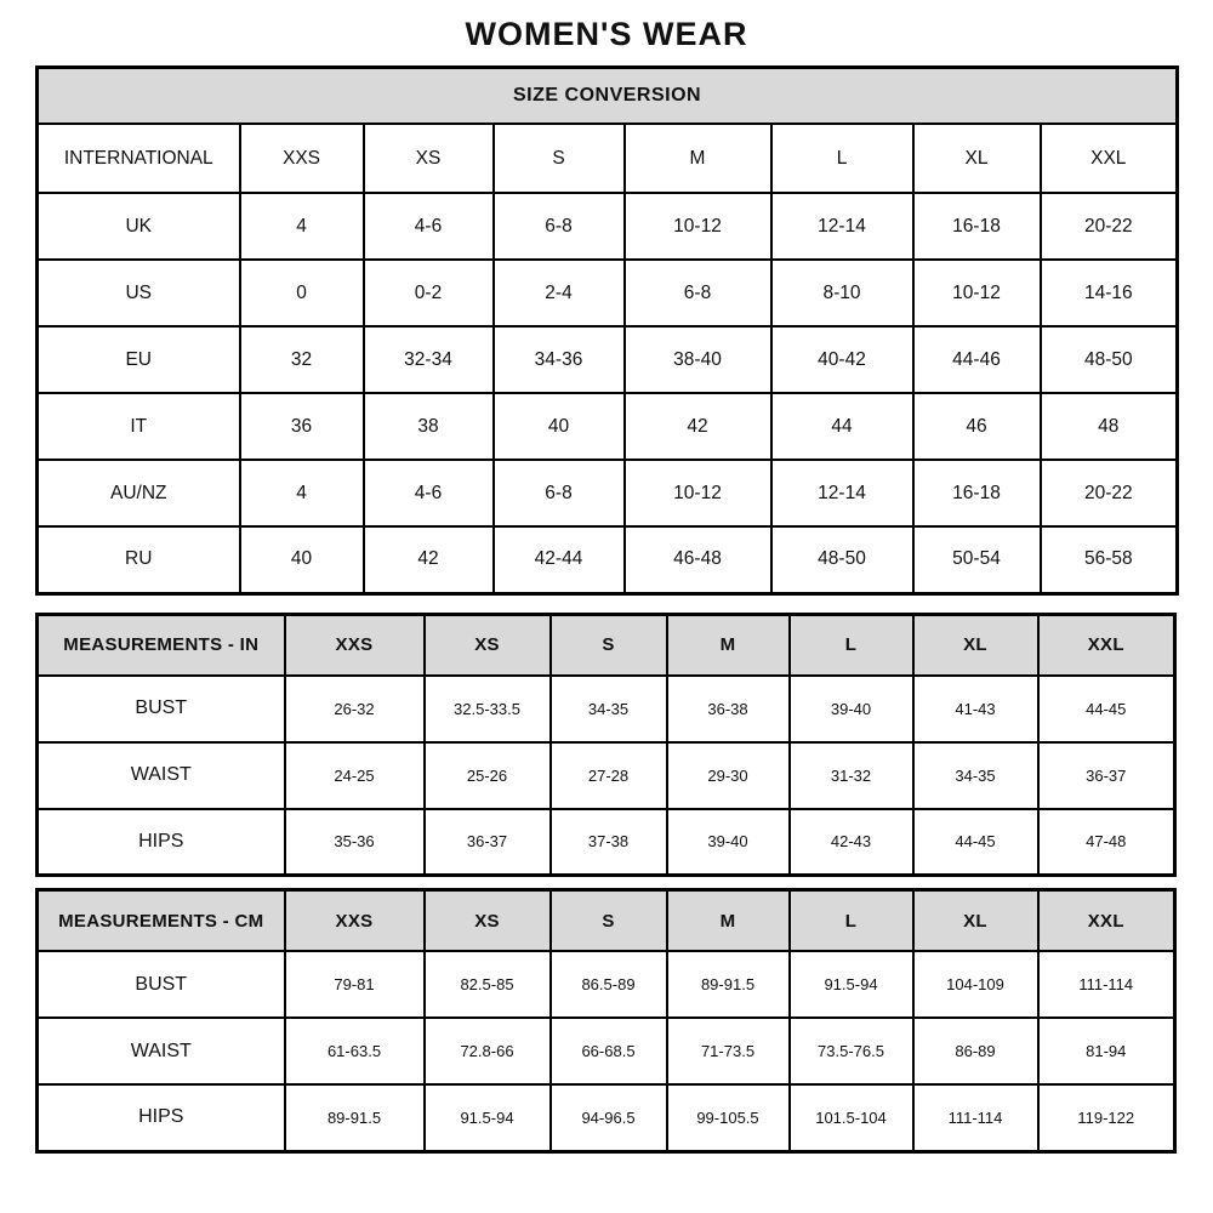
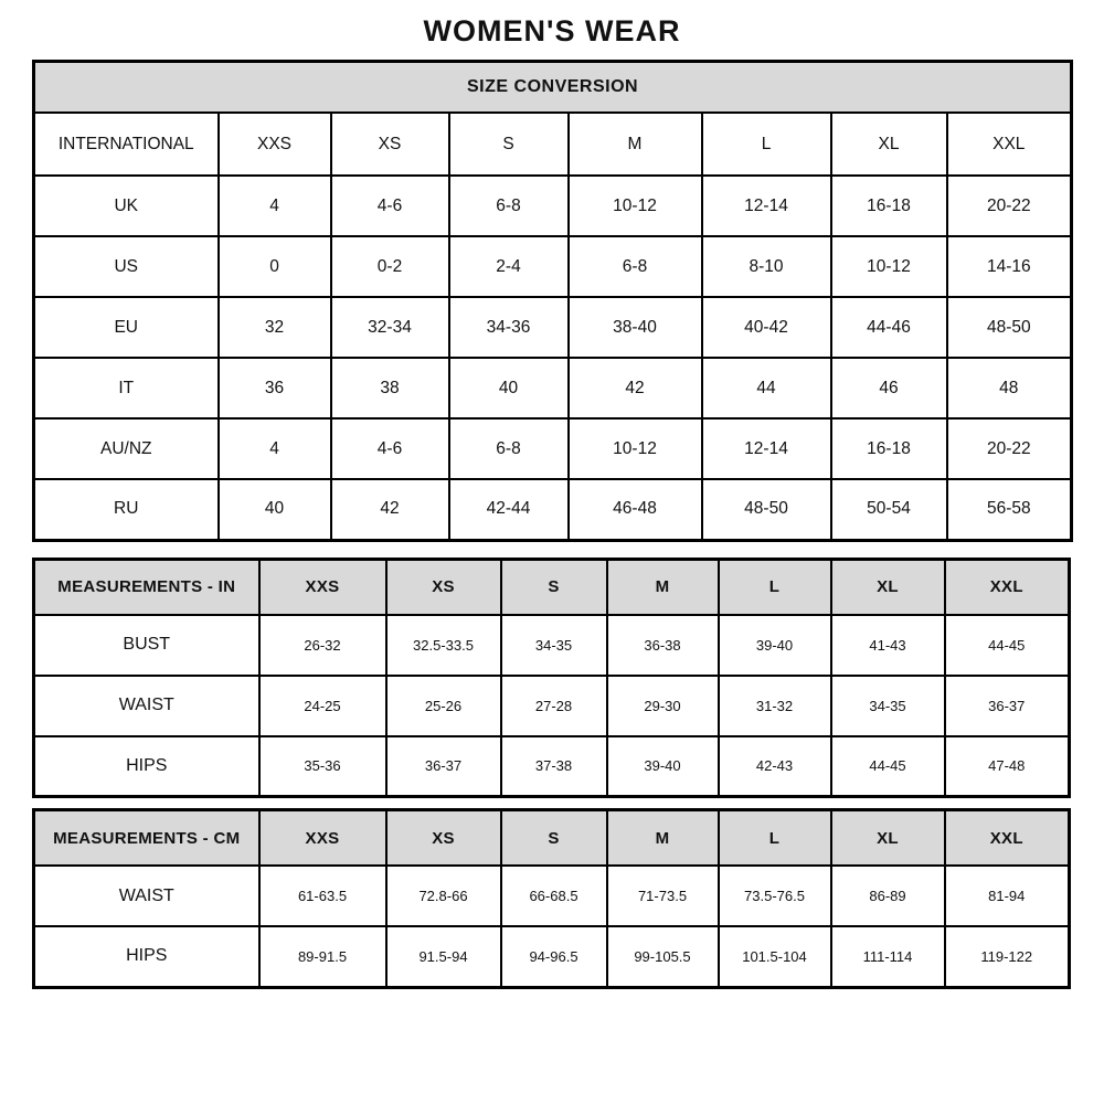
  WOMEN'S WEAR
  SIZE CONVERSION
  INTERNATIONAL	XXS	XS	S	M	L	XL	XXL
  UK	4	4-6	6-8	10-12	12-14	16-18	20-22
  US	0	0-2	2-4	6-8	8-10	10-12	14-16
  EU	32	32-34	34-36	38-40	40-42	44-46	48-50
  IT	36	38	40	42	44	46	48
  AU/NZ	4	4-6	6-8	10-12	12-14	16-18	20-22
  RU	40	42	42-44	46-48	48-50	50-54	56-58
  MEASUREMENTS - IN	XXS	XS	S	M	L	XL	XXL
  BUST	26-32	32.5-33.5	34-35	36-38	39-40	41-43	44-45
  WAIST	24-25	25-26	27-28	29-30	31-32	34-35	36-37
  HIPS	35-36	36-37	37-38	39-40	42-43	44-45	47-48
  MEASUREMENTS - CM	XXS	XS	S	M	L	XL	XXL
- BUST	79-81	82.5-85	86.5-89	89-91.5	91.5-94	104-109	111-114
  WAIST	61-63.5	72.8-66	66-68.5	71-73.5	73.5-76.5	86-89	81-94
  HIPS	89-91.5	91.5-94	94-96.5	99-105.5	101.5-104	111-114	119-122
